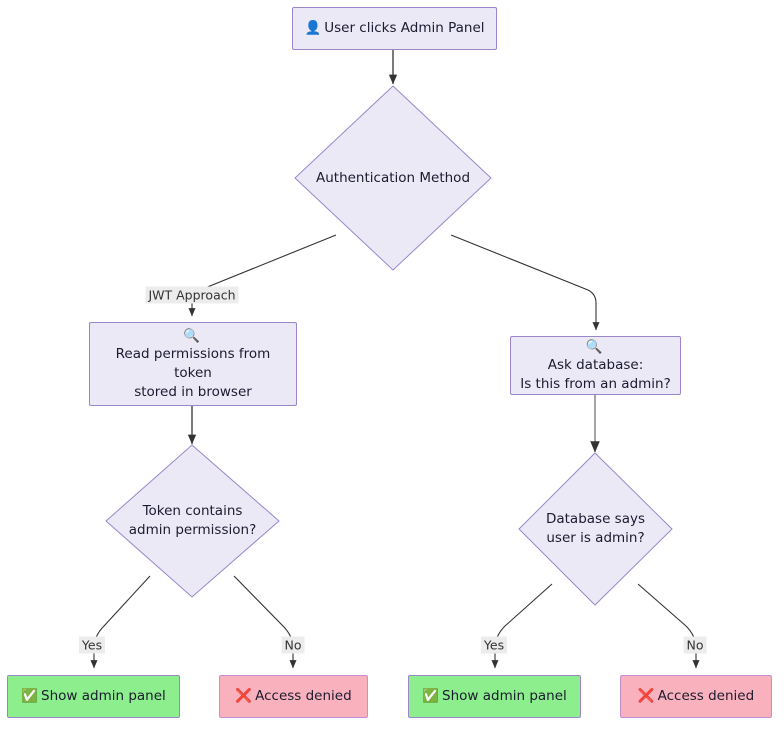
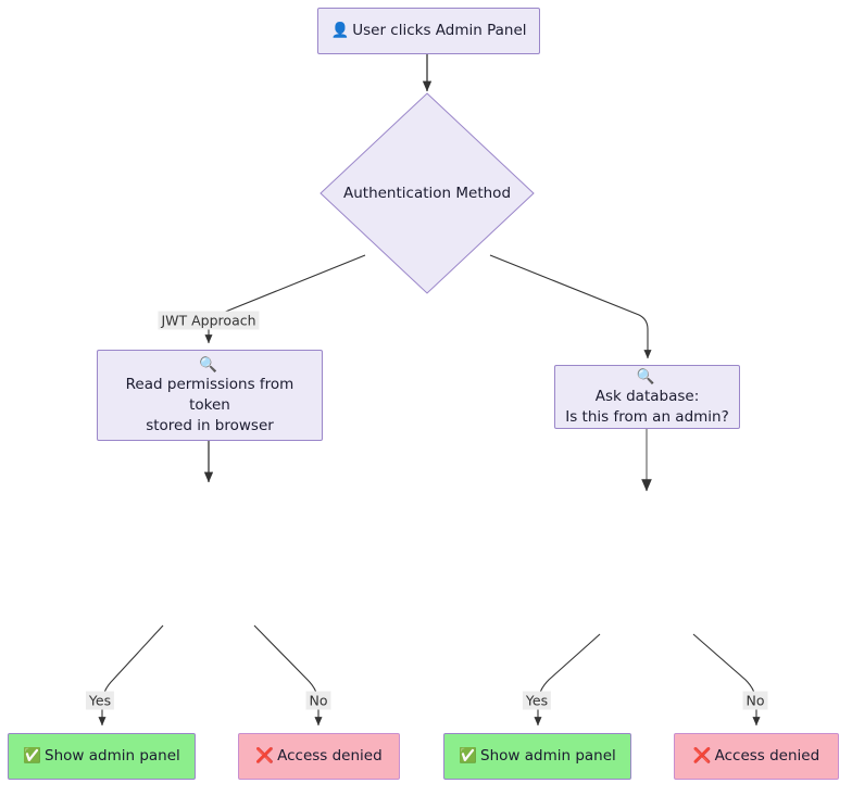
  👤
  User clicks Admin Panel
  Authentication Method
  🔍
  Read permissions from
  token
  stored in browser
  🔍
  Ask database:
  Is this from an admin?
- Token contains
- admin permission?
- Database says
- user is admin?
  ✅
  Show admin panel
  ❌
  Access denied
  ✅
  Show admin panel
  ❌
  Access denied
  JWT Approach
  Yes
  No
  Yes
  No
